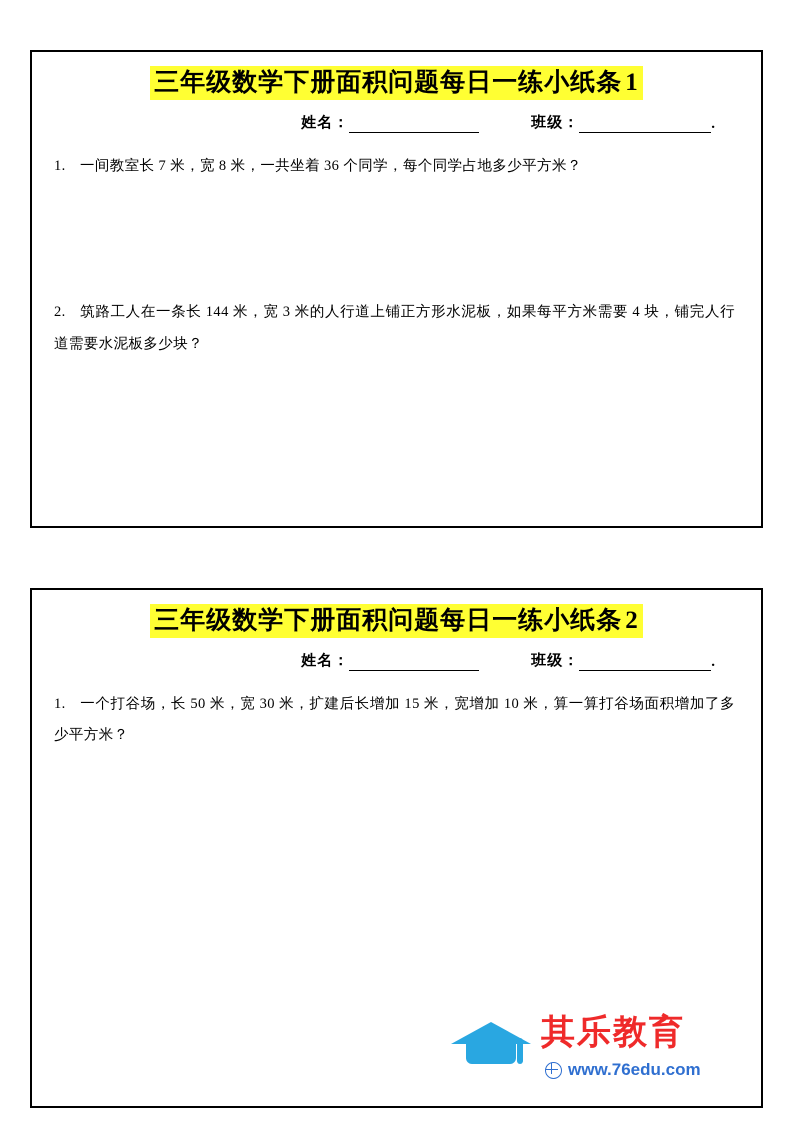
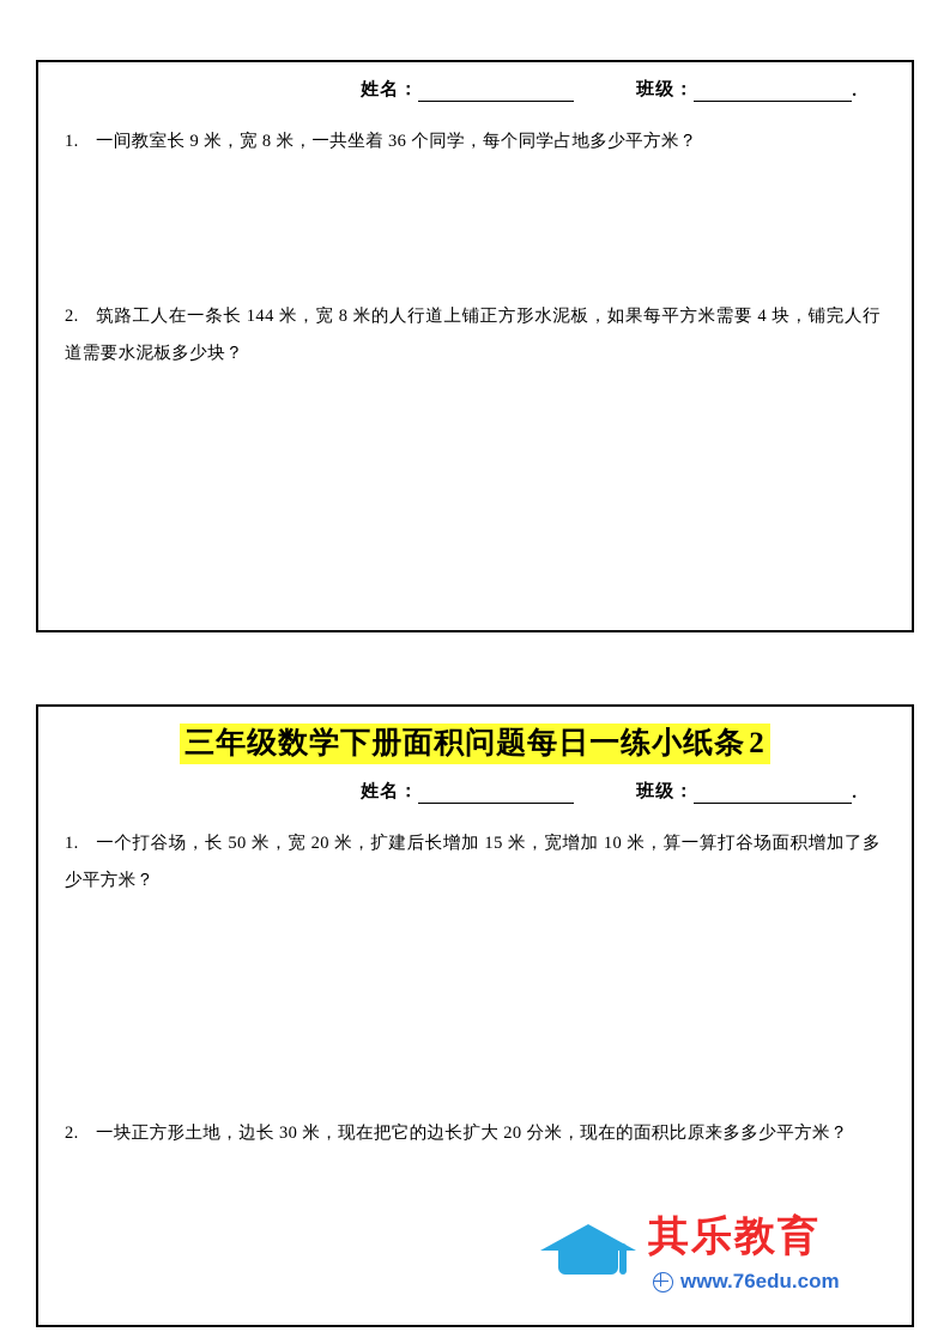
- 三年级数学下册面积问题每日一练小纸条1
  姓名：
  班级：
  .
- 1. 一间教室长 7 米，宽 8 米，一共坐着 36 个同学，每个同学占地多少平方米？
+ 1. 一间教室长 9 米，宽 8 米，一共坐着 36 个同学，每个同学占地多少平方米？
- 2. 筑路工人在一条长 144 米，宽 3 米的人行道上铺正方形水泥板，如果每平方米需要 4 块，铺完人行道需要水泥板多少块？
+ 2. 筑路工人在一条长 144 米，宽 8 米的人行道上铺正方形水泥板，如果每平方米需要 4 块，铺完人行道需要水泥板多少块？
  三年级数学下册面积问题每日一练小纸条2
  姓名：
  班级：
  .
- 1. 一个打谷场，长 50 米，宽 30 米，扩建后长增加 15 米，宽增加 10 米，算一算打谷场面积增加了多少平方米？
+ 1. 一个打谷场，长 50 米，宽 20 米，扩建后长增加 15 米，宽增加 10 米，算一算打谷场面积增加了多少平方米？
+ 2. 一块正方形土地，边长 30 米，现在把它的边长扩大 20 分米，现在的面积比原来多多少平方米？
  其乐教育
  www.76edu.com
